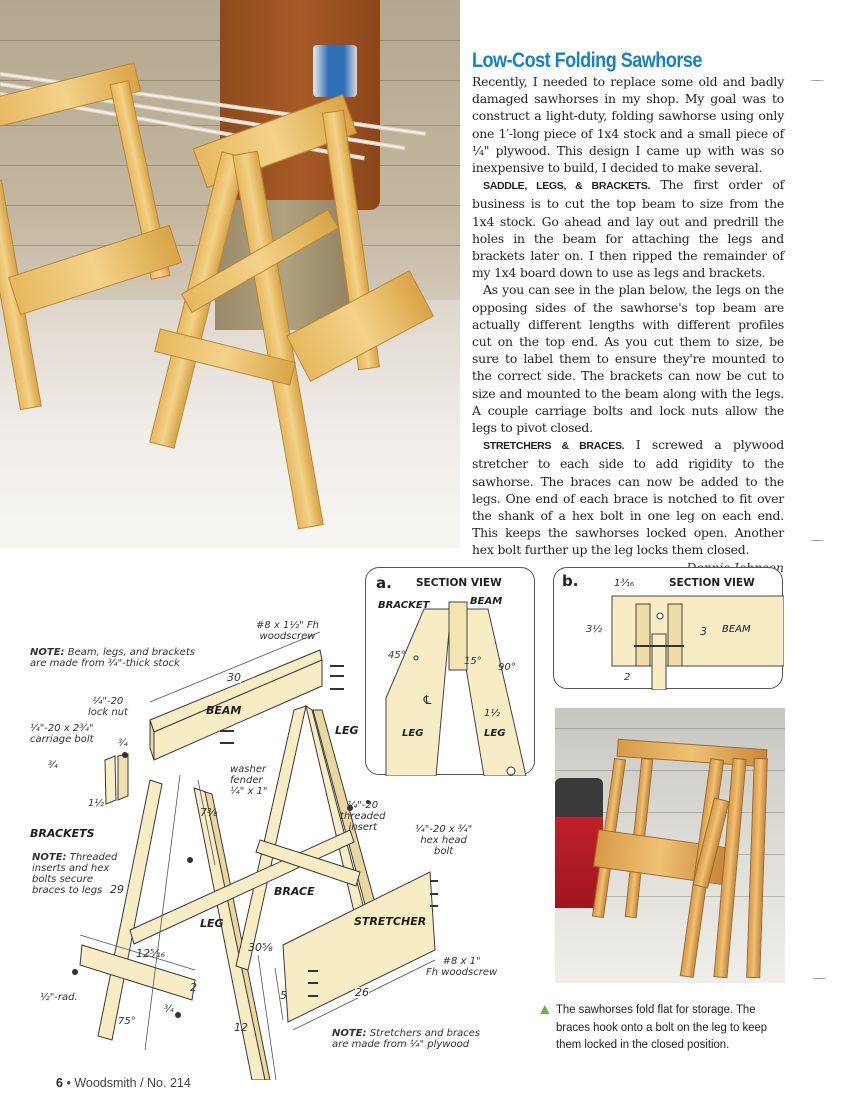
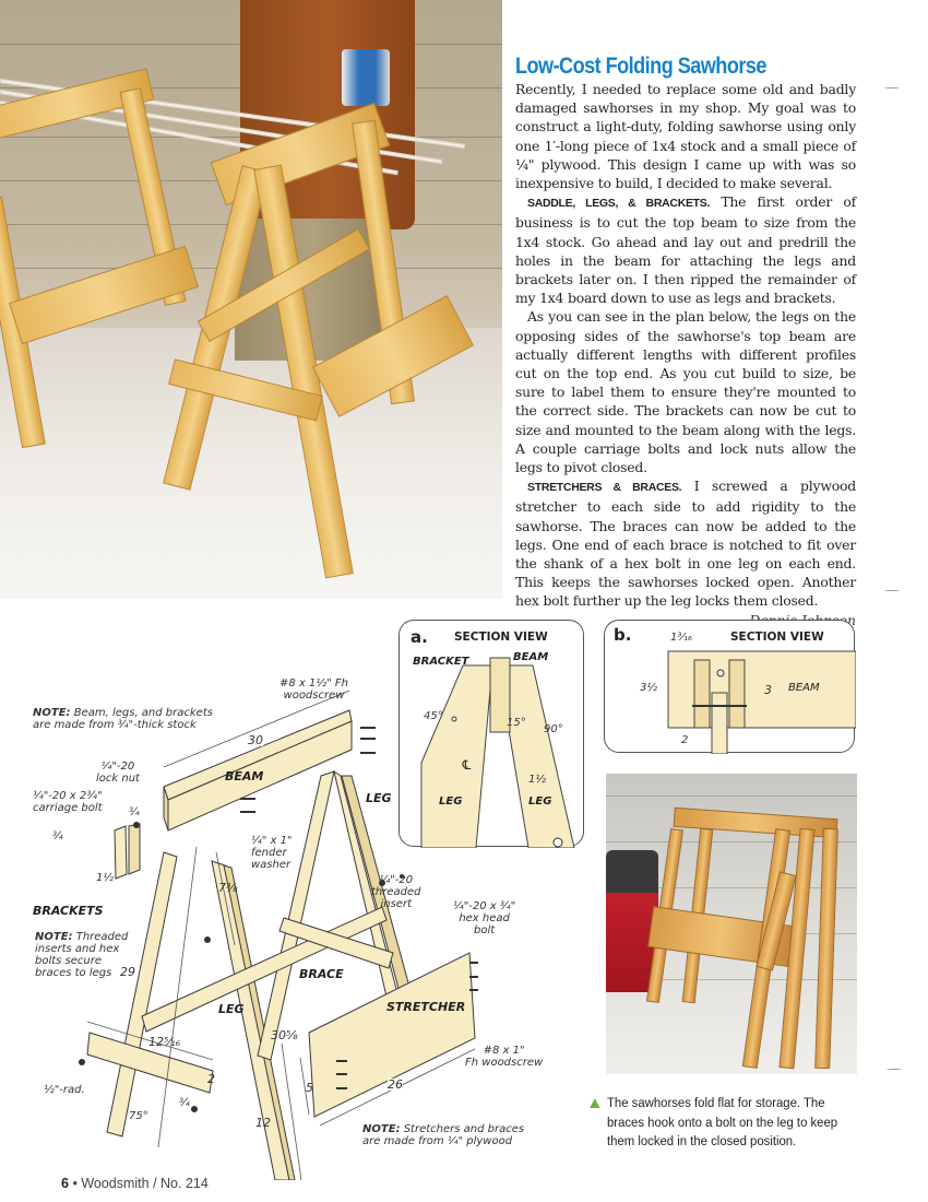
  Low-Cost Folding Sawhorse
  Recently, I needed to replace some old and badly damaged sawhorses in my shop. My goal was to construct a light-duty, folding sawhorse using only one 1′-long piece of 1x4 stock and a small piece of ¼" plywood. This design I came up with was so inexpensive to build, I decided to make several.
  SADDLE, LEGS, & BRACKETS. The first order of business is to cut the top beam to size from the 1x4 stock. Go ahead and lay out and predrill the holes in the beam for attaching the legs and brackets later on. I then ripped the remainder of my 1x4 board down to use as legs and brackets.
- As you can see in the plan below, the legs on the opposing sides of the sawhorse's top beam are actually different lengths with different profiles cut on the top end. As you cut them to size, be sure to label them to ensure they're mounted to the correct side. The brackets can now be cut to size and mounted to the beam along with the legs. A couple carriage bolts and lock nuts allow the legs to pivot closed.
+ As you can see in the plan below, the legs on the opposing sides of the sawhorse's top beam are actually different lengths with different profiles cut on the top end. As you cut build to size, be sure to label them to ensure they're mounted to the correct side. The brackets can now be cut to size and mounted to the beam along with the legs. A couple carriage bolts and lock nuts allow the legs to pivot closed.
  STRETCHERS & BRACES. I screwed a plywood stretcher to each side to add rigidity to the sawhorse. The braces can now be added to the legs. One end of each brace is notched to fit over the shank of a hex bolt in one leg on each end. This keeps the sawhorses locked open. Another hex bolt further up the leg locks them closed.
  NOTE: Beam, legs, and brackets
  are made from ¾"-thick stock
  NOTE: Threaded
  inserts and hex
  bolts secure
  braces to legs
  NOTE: Stretchers and braces
  are made from ¼" plywood
  BEAM
  LEG
  LEG
  BRACKETS
  BRACE
  STRETCHER
  #8 x 1½" Fh
  woodscrew
  ¼"-20
  lock nut
  ¼"-20 x 2¾"
  carriage bolt
- washer
+ ¼" x 1"
  fender
- ¼" x 1"
+ washer
  ¼"-20
  threaded
  insert
  ¼"-20 x ¾"
  hex head
  bolt
  #8 x 1"
  Fh woodscrew
  30
  ¾
  ¾
  1½
  7⅜
  29
  30⅝
  12⁵⁄₁₆
  2
  ¾
  ½"-rad.
  75°
  12
  5
  26
  a.
  SECTION VIEW
  BRACKET
  BEAM
  45°
  15°
  90°
  ℄
  1½
  LEG
  LEG
  b.
  SECTION VIEW
  1³⁄₁₆
  3½
  3
  2
  BEAM
  The sawhorses fold flat for storage. The braces hook onto a bolt on the leg to keep them locked in the closed position.
  6 • Woodsmith / No. 214
